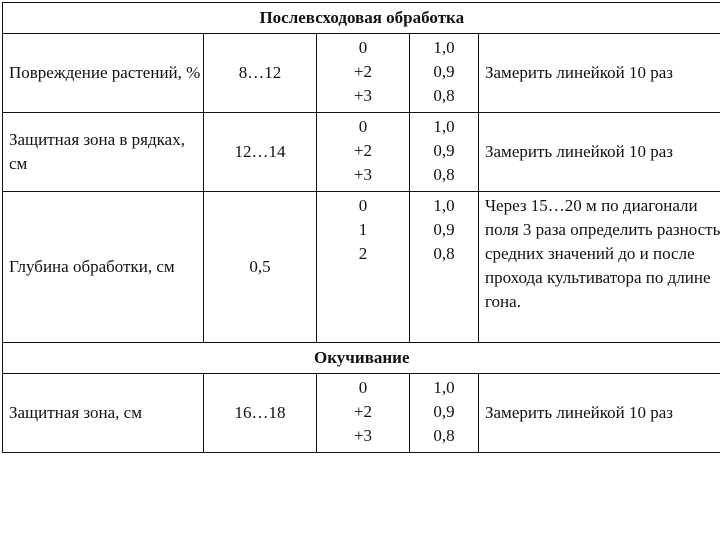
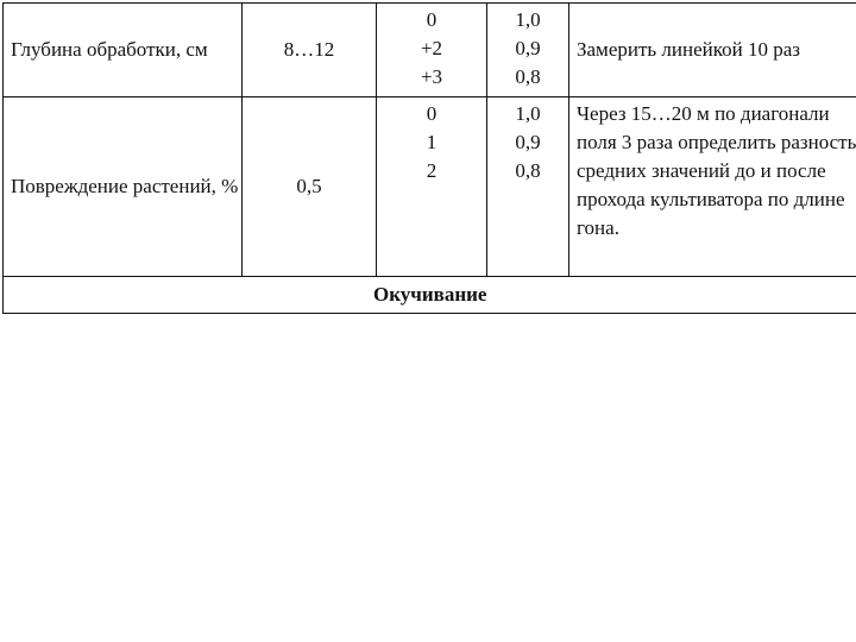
- Послевсходовая обработка
- Повреждение растений, %	8…12	0+2+3	1,00,90,8	Замерить линейкой 10 раз
+ Глубина обработки, см	8…12	0+2+3	1,00,90,8	Замерить линейкой 10 раз
- Защитная зона в рядках, см	12…14	0+2+3	1,00,90,8	Замерить линейкой 10 раз
- Глубина обработки, см	0,5	012	1,00,90,8	Через 15…20 м по диагонали поля 3 раза определить разность средних значений до и после прохода культиватора по длине гона.
+ Повреждение растений, %	0,5	012	1,00,90,8	Через 15…20 м по диагонали поля 3 раза определить разность средних значений до и после прохода культиватора по длине гона.
  Окучивание
- Защитная зона, см	16…18	0+2+3	1,00,90,8	Замерить линейкой 10 раз
